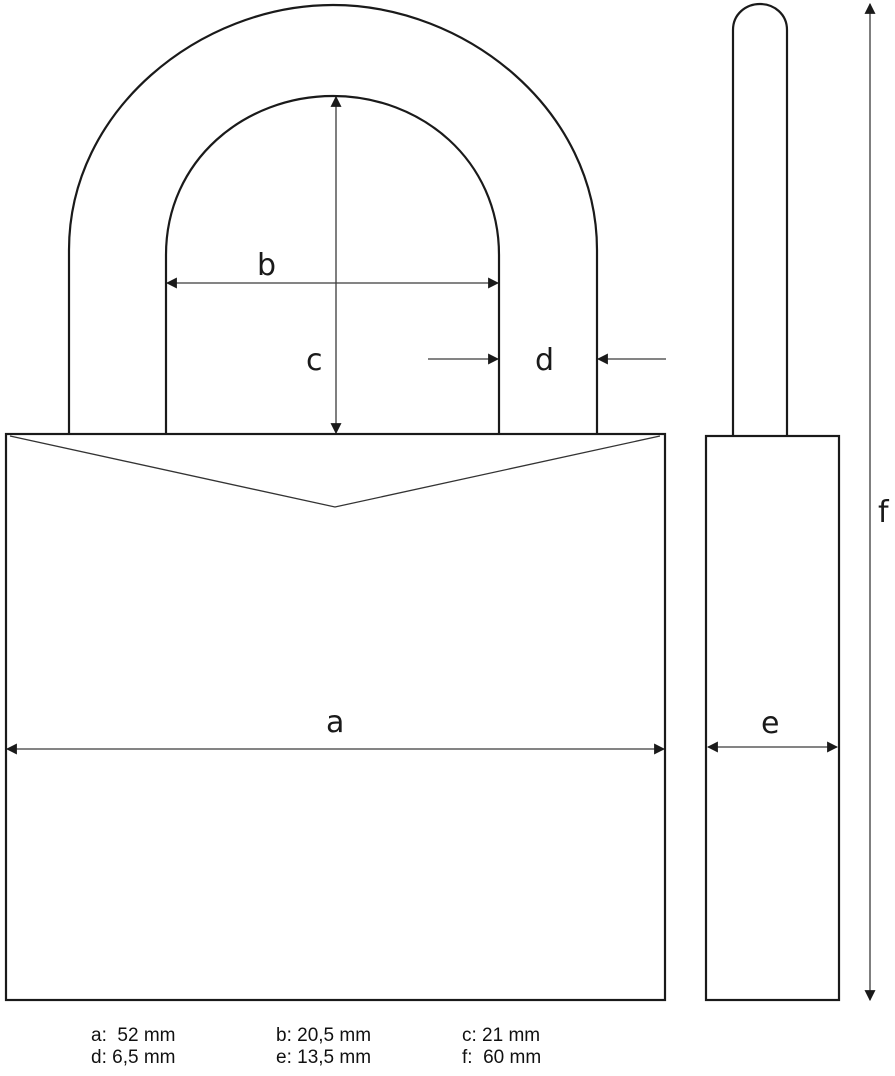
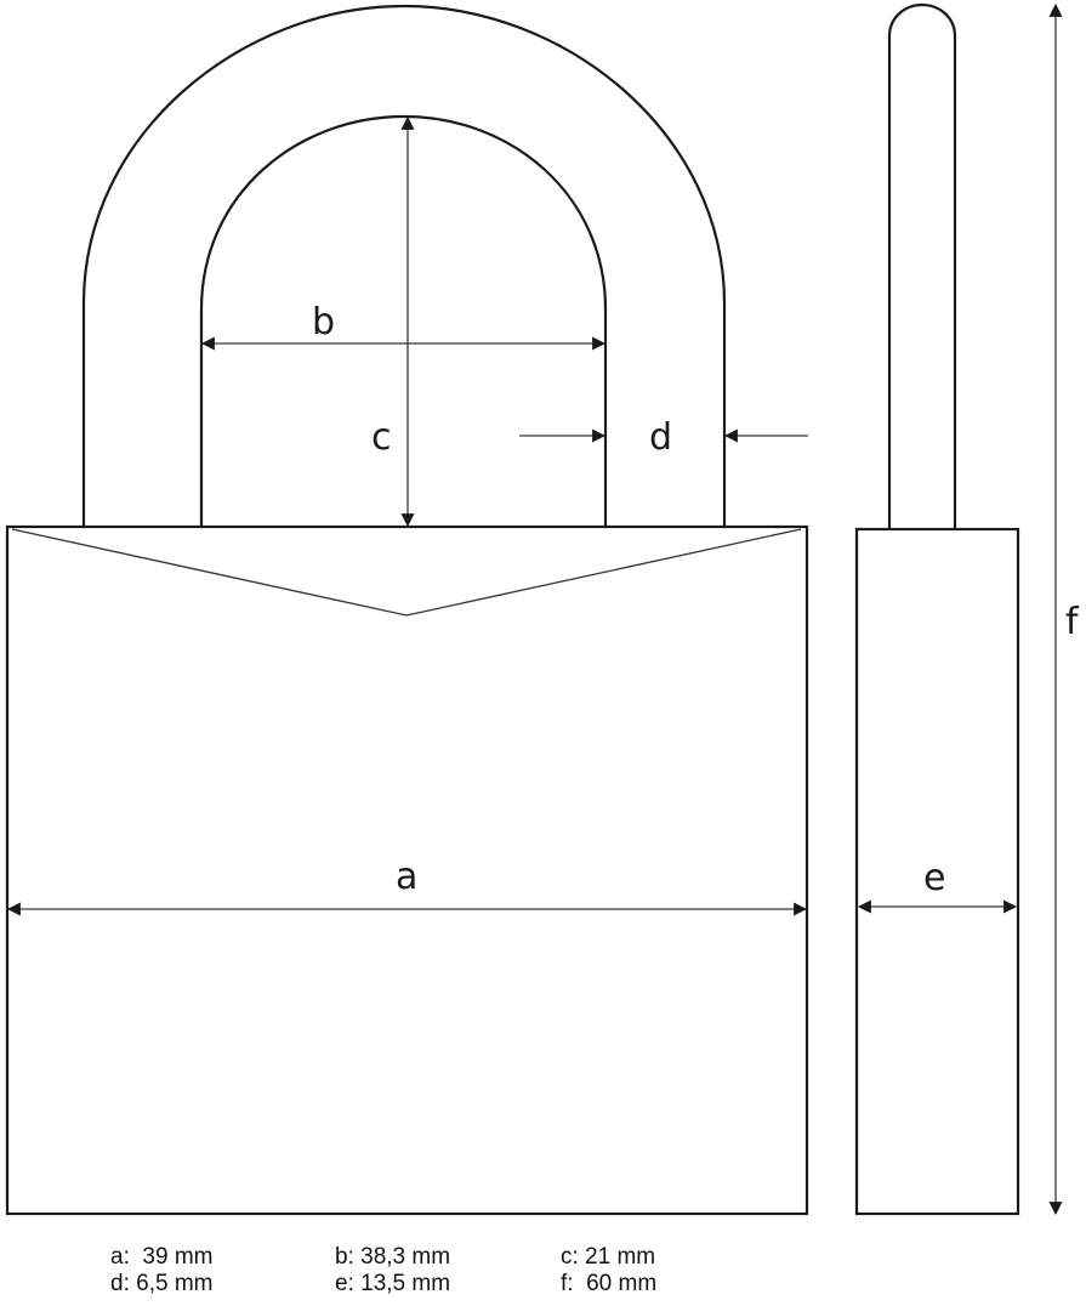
  b
  c
  d
  a
  e
  f
- a: 52 mm
+ a: 39 mm
- b: 20,5 mm
+ b: 38,3 mm
  c: 21 mm
  d: 6,5 mm
  e: 13,5 mm
  f: 60 mm
